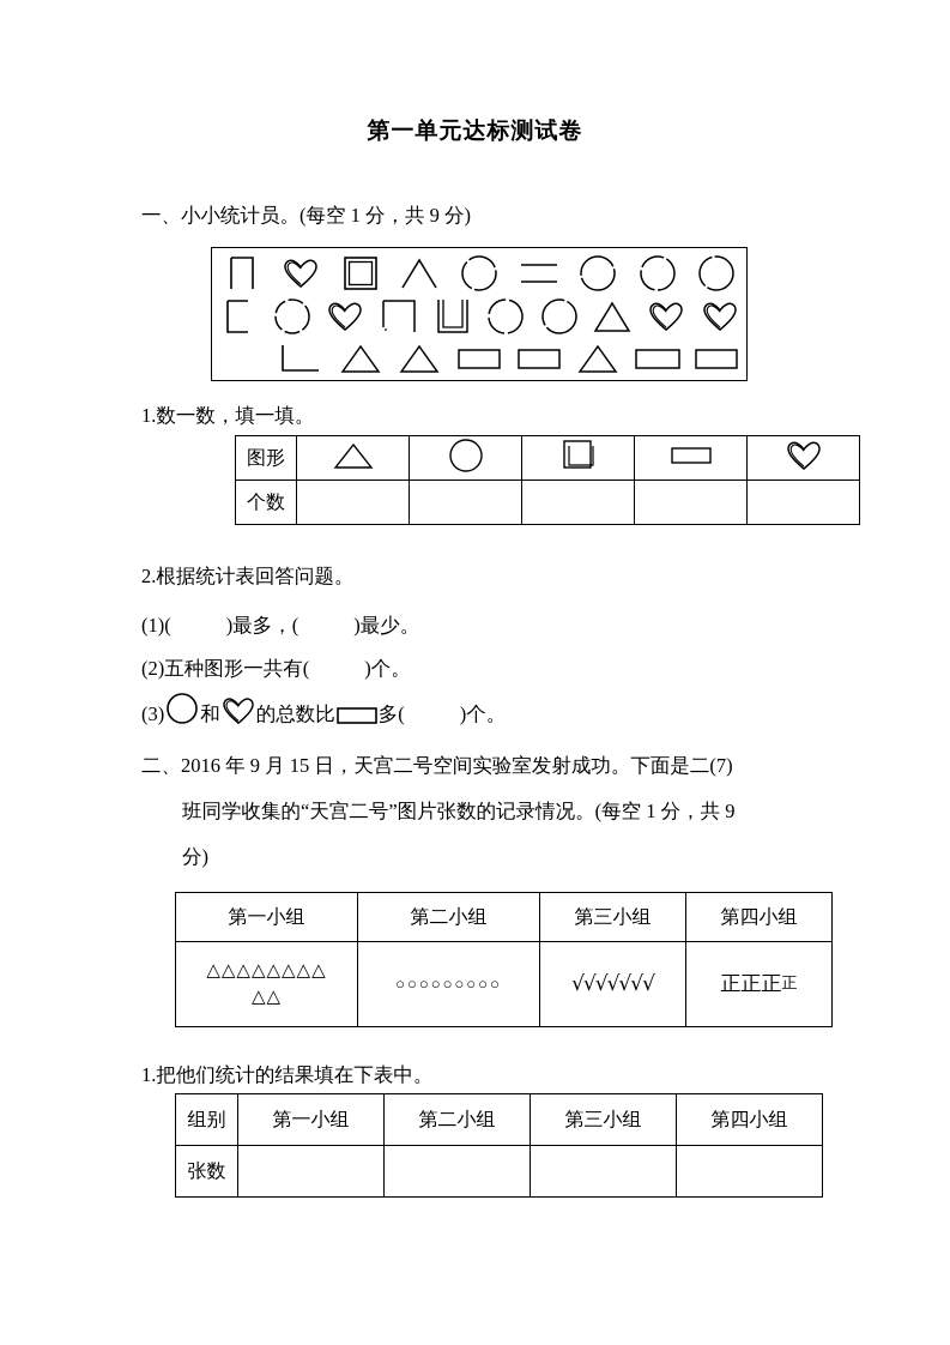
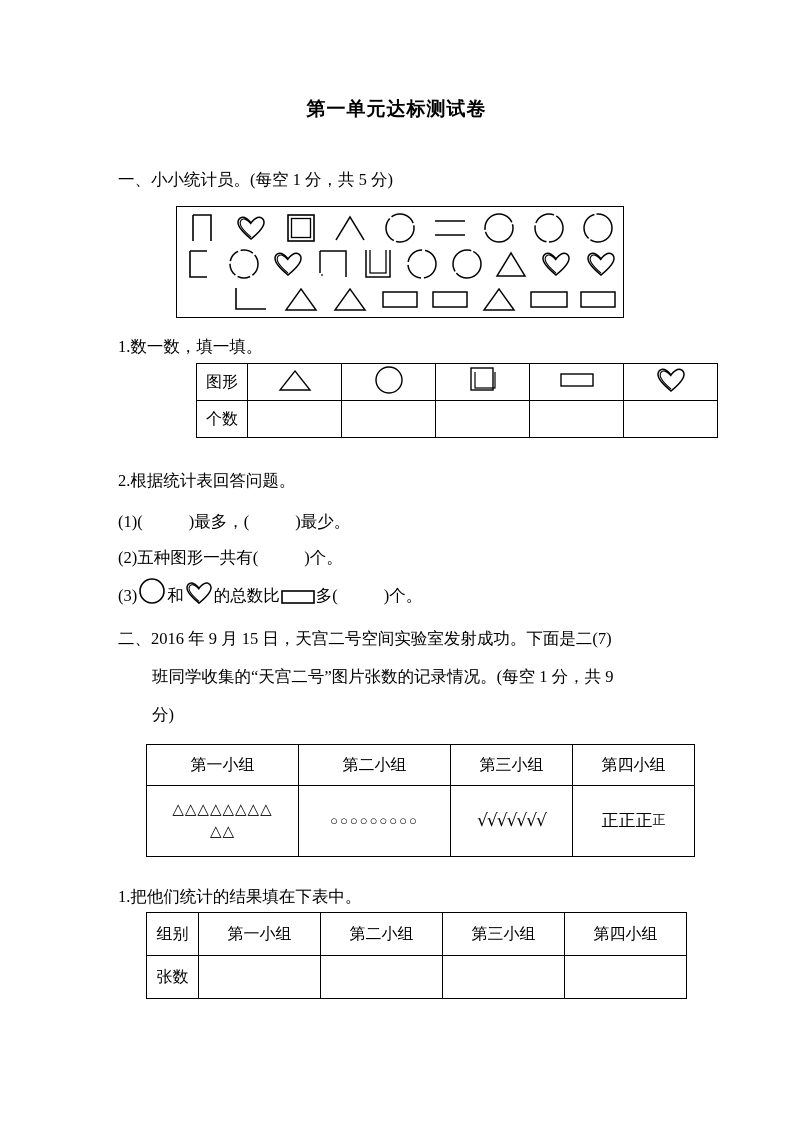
  第一单元达标测试卷
- 一、小小统计员。(每空 1 分，共 9 分)
+ 一、小小统计员。(每空 1 分，共 5 分)
  1.数一数，填一填。
  图形
  个数
  2.根据统计表回答问题。
  (1)( )最多，( )最少。
  (2)五种图形一共有( )个。
  (3) 和 的总数比 多( )个。
  二、2016 年 9 月 15 日，天宫二号空间实验室发射成功。下面是二(7)
  班同学收集的“天宫二号”图片张数的记录情况。(每空 1 分，共 9
  分)
  第一小组	第二小组	第三小组	第四小组
  △△△△△△△△ △△	○○○○○○○○○	√√√√√√√	正正正正
  1.把他们统计的结果填在下表中。
  组别	第一小组	第二小组	第三小组	第四小组
  张数
